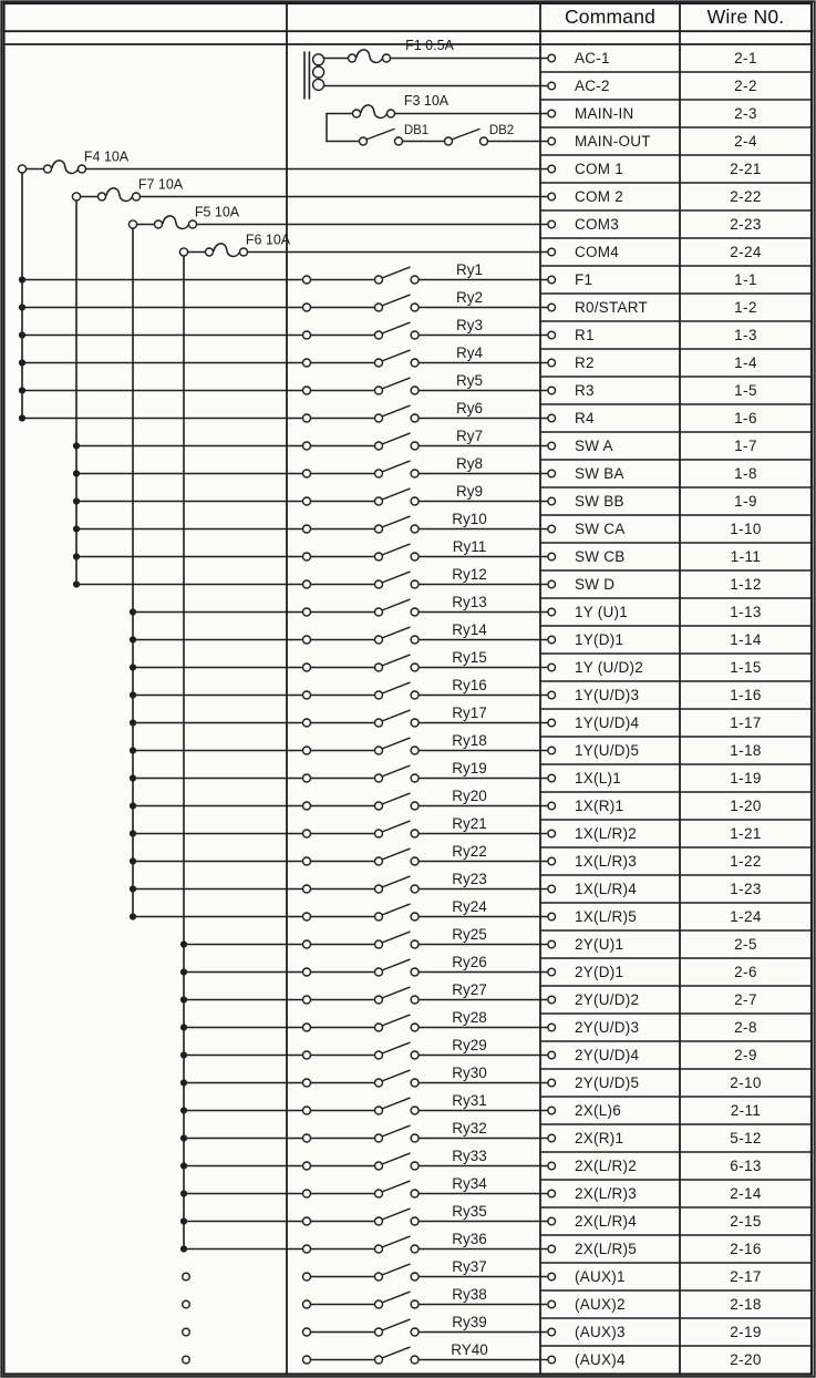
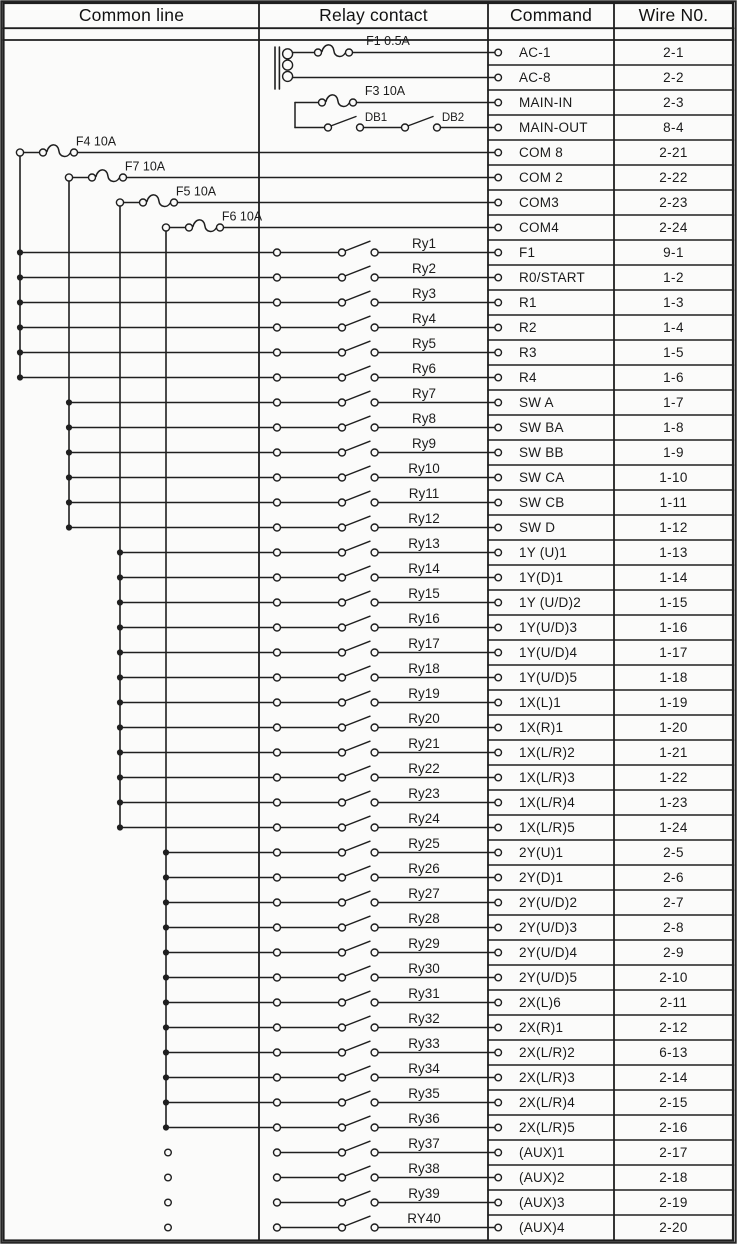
+ Common line
+ Relay contact
  Command
  Wire N0.
  F1 0.5A
  F3 10A
  DB1
  DB2
  F4 10A
  F7 10A
  F5 10A
  F6 10A
  Ry1
  Ry2
  Ry3
  Ry4
  Ry5
  Ry6
  Ry7
  Ry8
  Ry9
  Ry10
  Ry11
  Ry12
  Ry13
  Ry14
  Ry15
  Ry16
  Ry17
  Ry18
  Ry19
  Ry20
  Ry21
  Ry22
  Ry23
  Ry24
  Ry25
  Ry26
  Ry27
  Ry28
  Ry29
  Ry30
  Ry31
  Ry32
  Ry33
  Ry34
  Ry35
  Ry36
  Ry37
  Ry38
  Ry39
  RY40
  AC-1
  2-1
- AC-2
+ AC-8
  2-2
  MAIN-IN
  2-3
  MAIN-OUT
- 2-4
+ 8-4
- COM 1
+ COM 8
  2-21
  COM 2
  2-22
  COM3
  2-23
  COM4
  2-24
  F1
- 1-1
+ 9-1
  R0/START
  1-2
  R1
  1-3
  R2
  1-4
  R3
  1-5
  R4
  1-6
  SW A
  1-7
  SW BA
  1-8
  SW BB
  1-9
  SW CA
  1-10
  SW CB
  1-11
  SW D
  1-12
  1Y (U)1
  1-13
  1Y(D)1
  1-14
  1Y (U/D)2
  1-15
  1Y(U/D)3
  1-16
  1Y(U/D)4
  1-17
  1Y(U/D)5
  1-18
  1X(L)1
  1-19
  1X(R)1
  1-20
  1X(L/R)2
  1-21
  1X(L/R)3
  1-22
  1X(L/R)4
  1-23
  1X(L/R)5
  1-24
  2Y(U)1
  2-5
  2Y(D)1
  2-6
  2Y(U/D)2
  2-7
  2Y(U/D)3
  2-8
  2Y(U/D)4
  2-9
  2Y(U/D)5
  2-10
  2X(L)6
  2-11
  2X(R)1
- 5-12
+ 2-12
  2X(L/R)2
  6-13
  2X(L/R)3
  2-14
  2X(L/R)4
  2-15
  2X(L/R)5
  2-16
  (AUX)1
  2-17
  (AUX)2
  2-18
  (AUX)3
  2-19
  (AUX)4
  2-20
